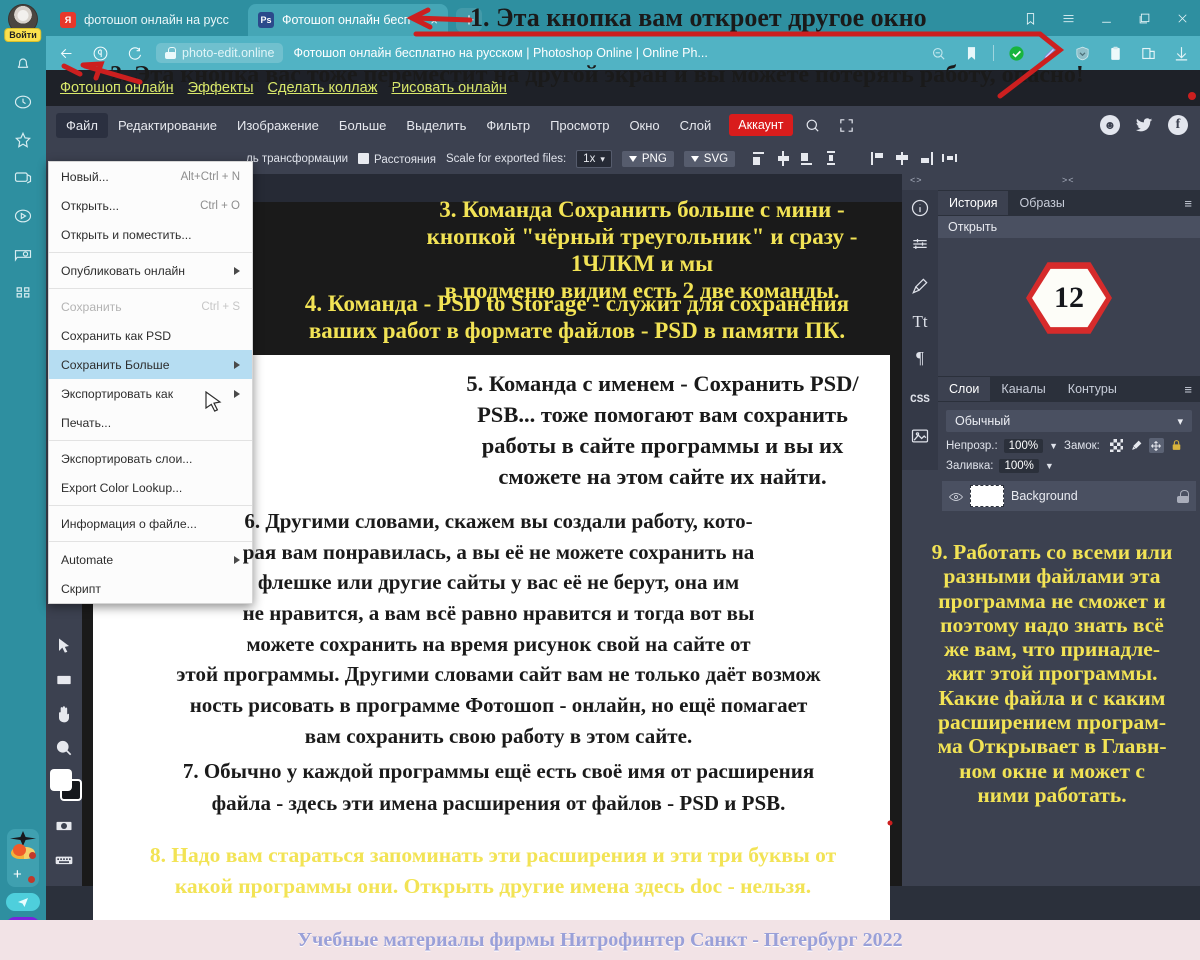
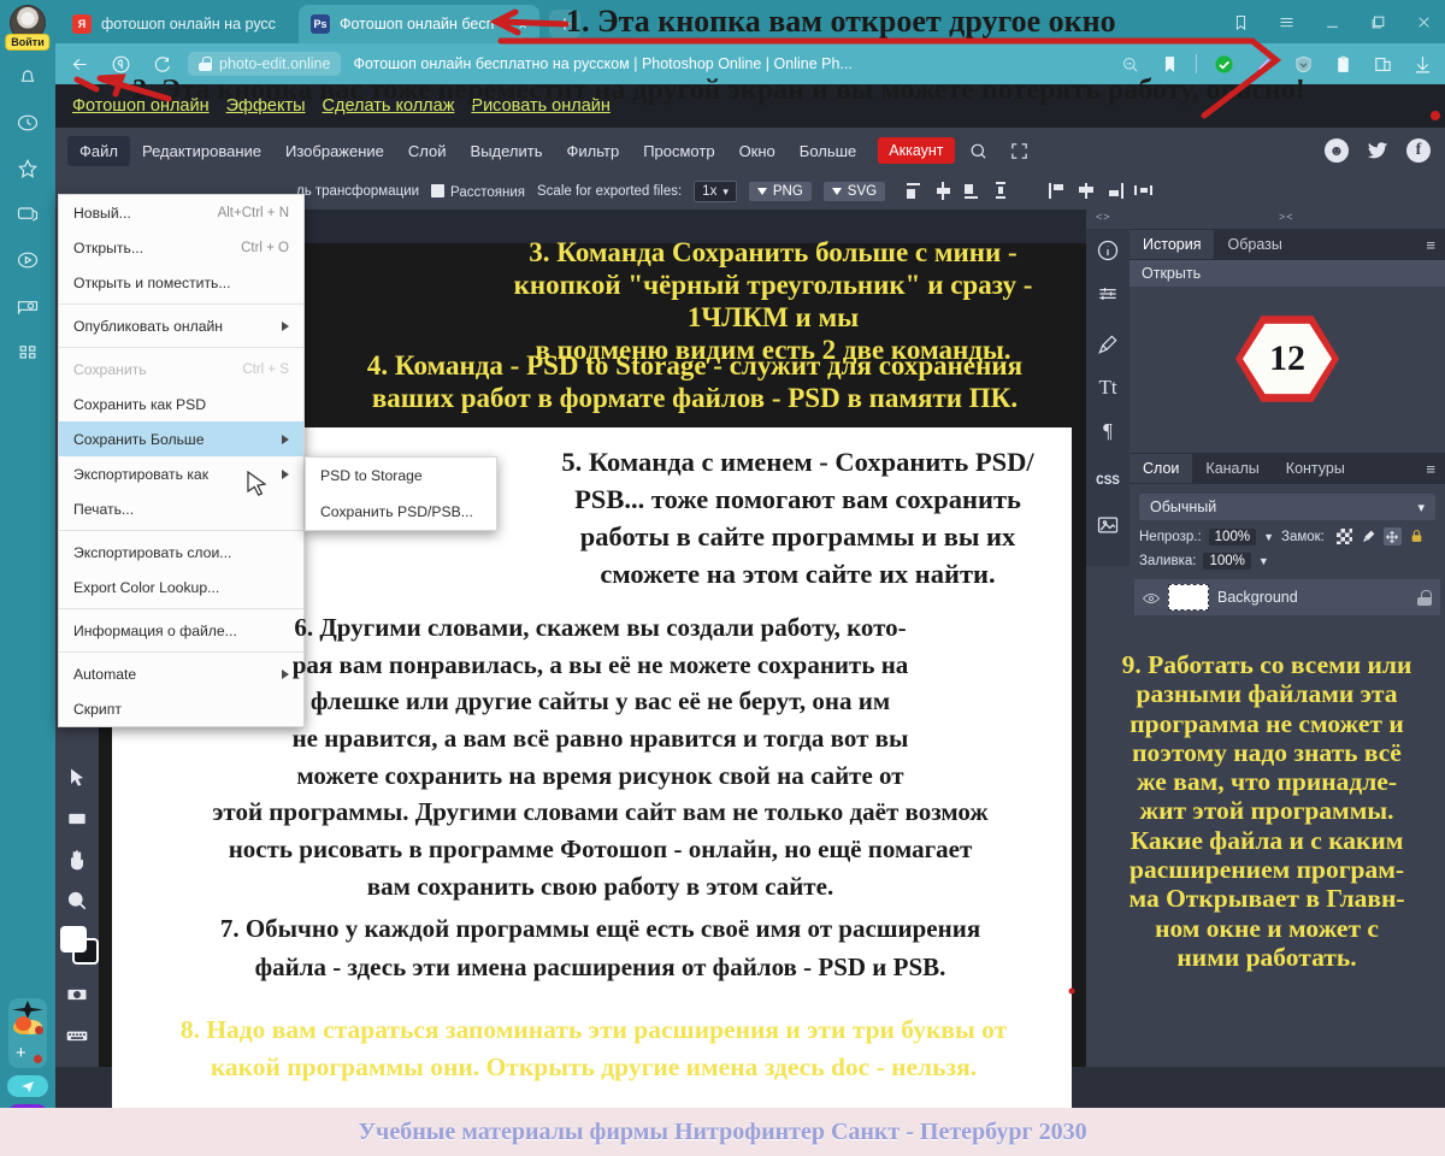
  Войти
  +
  Я
  фотошоп онлайн на русс
  Ps
  Фотошоп онлайн бесп
  photo-edit.online
  Фотошоп онлайн бесплатно на русском | Photoshop Online | Online Ph...
  Фотошоп онлайн
  Эффекты
  Сделать коллаж
  Рисовать онлайн
  Файл
  Редактирование
  Изображение
- Больше
+ Слой
  Выделить
  Фильтр
  Просмотр
  Окно
- Слой
+ Больше
  Аккаунт
  ☻
  f
  ль трансформации
  Расстояния
  Scale for exported files:
  1x
  ▾
  PNG
  SVG
  <>
  ><
  Tt
  ¶
  CSS
  История
  Образы
  ≡
  Открыть
  12
  Слои
  Каналы
  Контуры
  ≡
  Обычный
  ▾
  Непрозр.:
  100%
  ▼
  Замок:
  Заливка:
  100%
  ▼
  Background
  Новый...
  Alt+Ctrl + N
  Открыть...
  Ctrl + O
  Открыть и поместить...
  Опубликовать онлайн
  Сохранить
  Ctrl + S
  Сохранить как PSD
  Сохранить Больше
  Экспортировать как
  Печать...
  Экспортировать слои...
  Export Color Lookup...
  Информация о файле...
  Automate
  Скрипт
+ PSD to Storage
+ Сохранить PSD/PSB...
  1. Эта кнопка вам откроет другое окно
  . Эта кнопка вас тоже переместит на другой экран и вы можете потерять работу, опасно!
  3. Команда Сохранить больше с мини -
  кнопкой "чёрный треугольник" и сразу - 1ЧЛКМ и мы
  в подменю видим есть 2 две команды.
  4. Команда - PSD to Storage - служит для сохранения
  ваших работ в формате файлов - PSD в памяти ПК.
  5. Команда с именем - Сохранить PSD/
  PSB... тоже помогают вам сохранить
  работы в сайте программы и вы их
  сможете на этом сайте их найти.
  6. Другими словами, скажем вы создали работу, кото-
  рая вам понравилась, а вы её не можете сохранить на
  флешке или другие сайты у вас её не берут, она им
  не нравится, а вам всё равно нравится и тогда вот вы
  можете сохранить на время рисунок свой на сайте от
  этой программы. Другими словами сайт вам не только даёт возмож
  ность рисовать в программе Фотошоп - онлайн, но ещё помагает
  вам сохранить свою работу в этом сайте.
  7. Обычно у каждой программы ещё есть своё имя от расширения
  файла - здесь эти имена расширения от файлов - PSD и PSB.
  8. Надо вам стараться запоминать эти расширения и эти три буквы от
  какой программы они. Открыть другие имена здесь doc - нельзя.
  9. Работать со всеми или
  разными файлами эта
  программа не сможет и
  поэтому надо знать всё
  же вам, что принадле-
  жит этой программы.
  Какие файла и с каким
  расширением програм-
  ма Открывает в Главн-
  ном окне и может с
  ними работать.
- Учебные материалы фирмы Нитрофинтер Санкт - Петербург 2022
+ Учебные материалы фирмы Нитрофинтер Санкт - Петербург 2030
